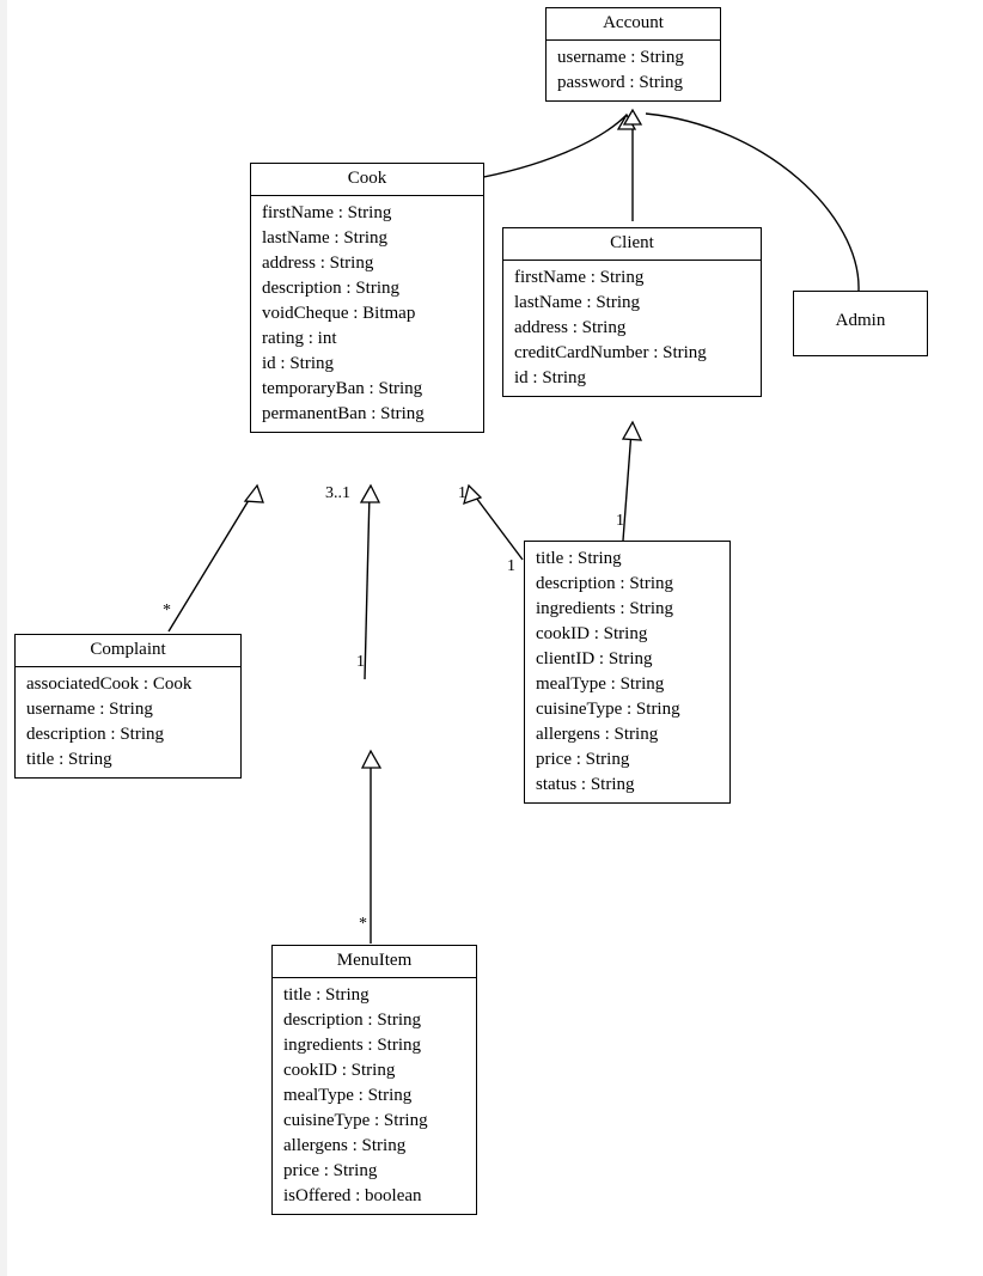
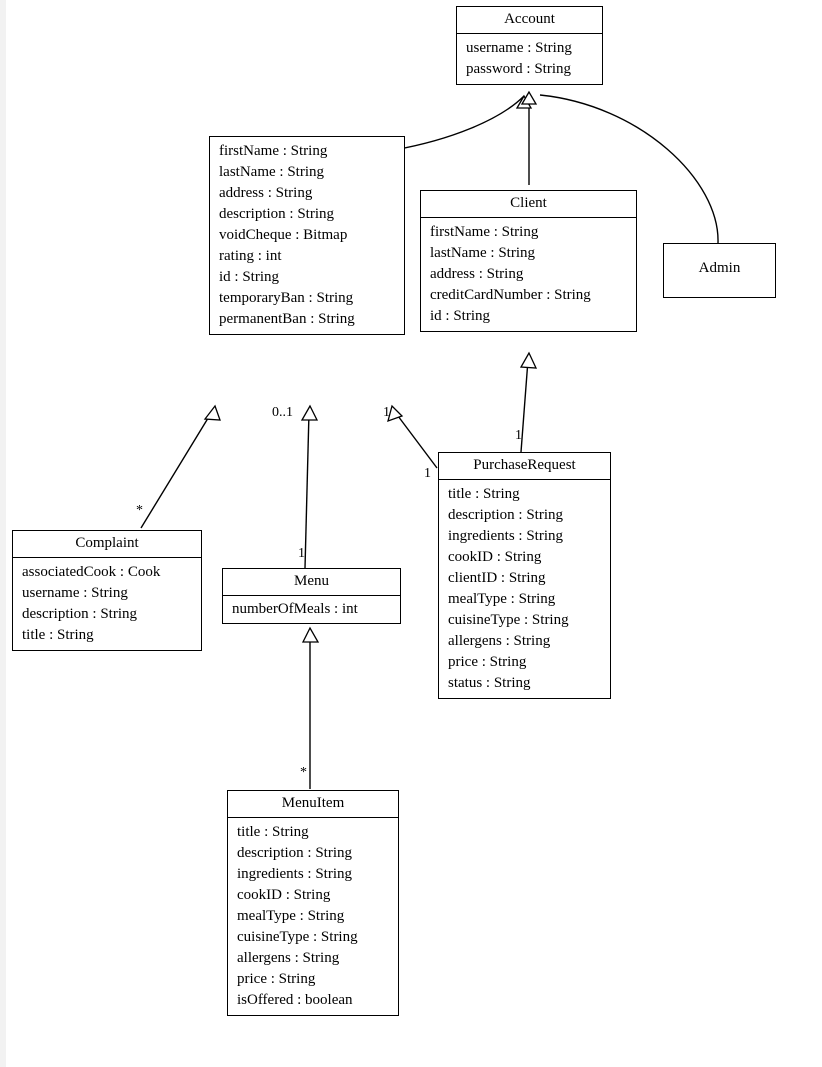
  Account
  username : String
  password : String
- Cook
  firstName : String
  lastName : String
  address : String
  description : String
  voidCheque : Bitmap
  rating : int
  id : String
  temporaryBan : String
  permanentBan : String
  Client
  firstName : String
  lastName : String
  address : String
  creditCardNumber : String
  id : String
  Admin
  Complaint
  associatedCook : Cook
  username : String
  description : String
  title : String
+ Menu
+ numberOfMeals : int
+ PurchaseRequest
  title : String
  description : String
  ingredients : String
  cookID : String
  clientID : String
  mealType : String
  cuisineType : String
  allergens : String
  price : String
  status : String
  MenuItem
  title : String
  description : String
  ingredients : String
  cookID : String
  mealType : String
  cuisineType : String
  allergens : String
  price : String
  isOffered : boolean
  *
- 3..1
+ 0..1
  1
  1
  1
  1
  *
